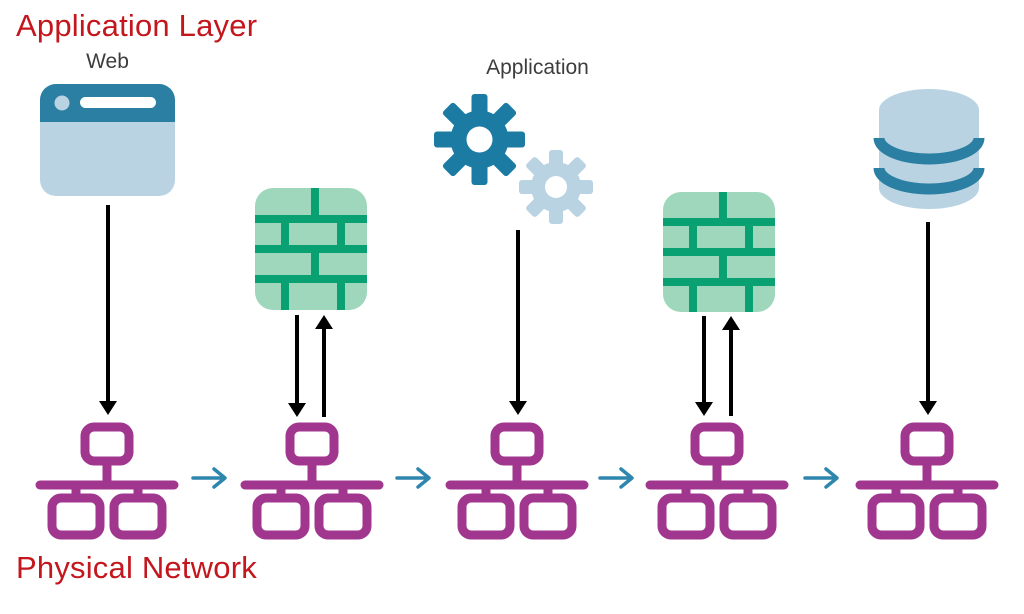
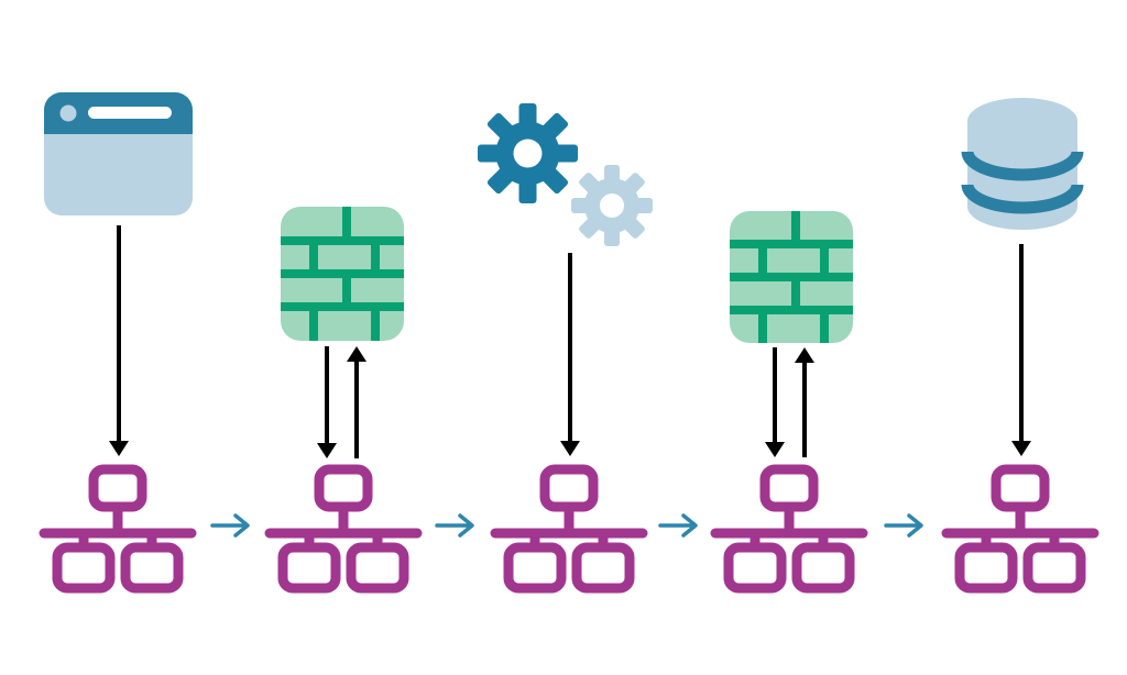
- Application Layer
- Physical Network
- Web
- Application
